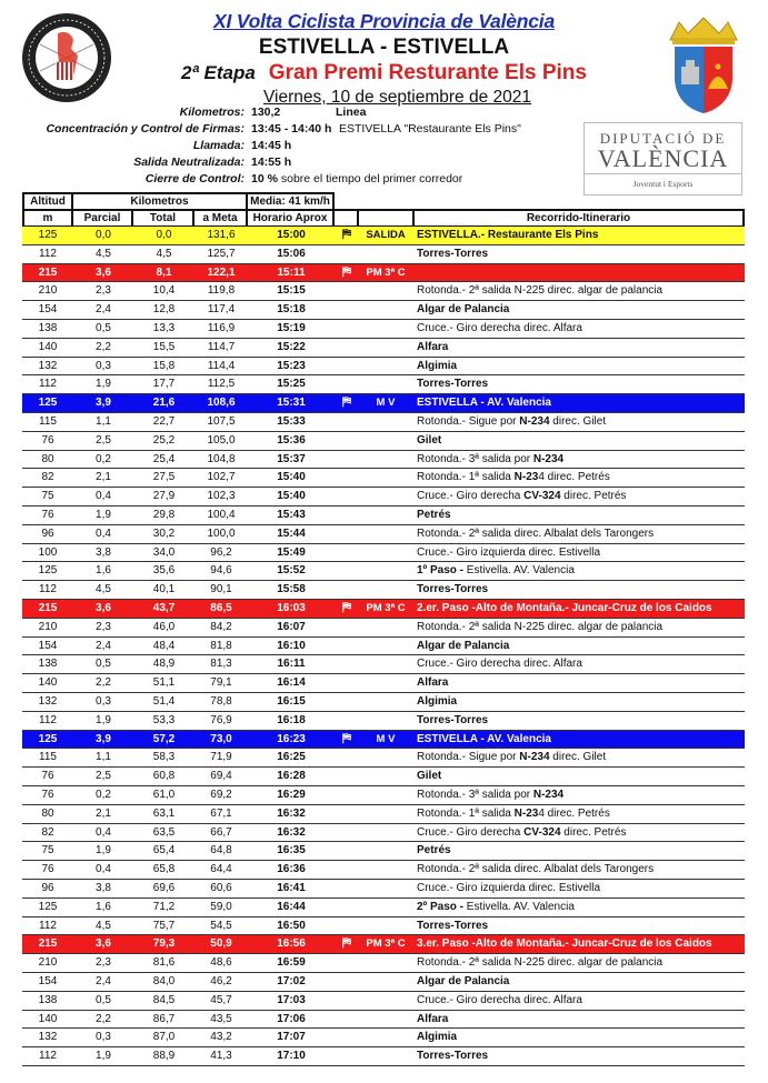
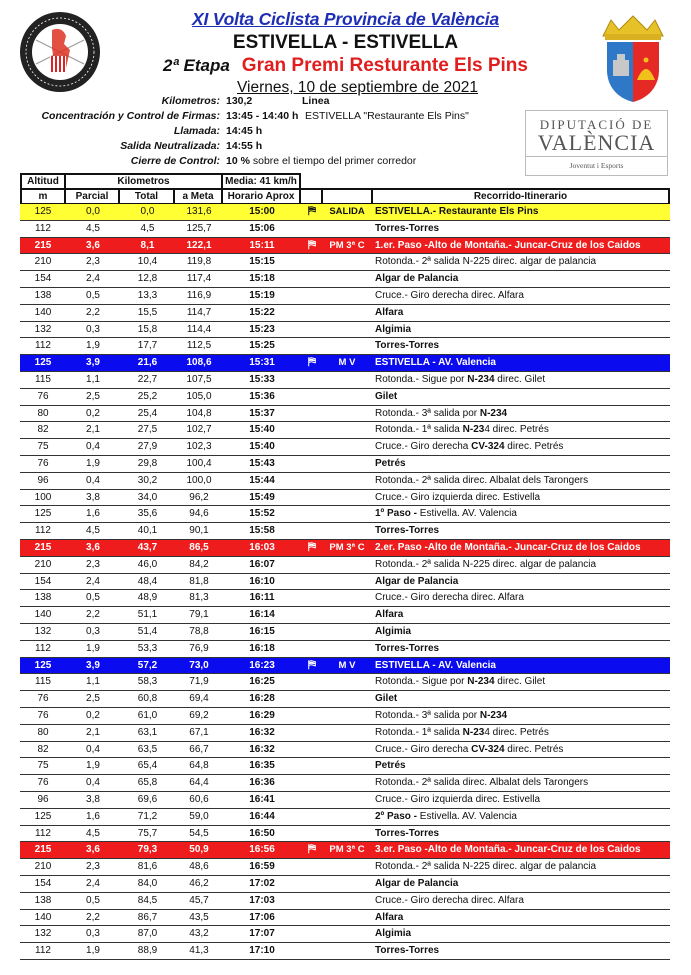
  DIPUTACIÓ DE
  VALÈNCIA
  Joventut i Esports
  XI Volta Ciclista Provincia de València
  ESTIVELLA - ESTIVELLA
  2ª Etapa Gran Premi Resturante Els Pins
  Viernes, 10 de septiembre de 2021
  Kilometros:
  130,2
  Linea
  Concentración y Control de Firmas:
  13:45 - 14:40 h
  ESTIVELLA "Restaurante Els Pins"
  Llamada:
  14:45 h
  Salida Neutralizada:
  14:55 h
  Cierre de Control:
  10 % sobre el tiempo del primer corredor
  Altitud
  Kilometros
  Media: 41 km/h
  m
  Parcial
  Total
  a Meta
  Horario Aprox
  Recorrido-Itinerario
  125
  0,0
  0,0
  131,6
  15:00
  ⛿
  SALIDA
  ESTIVELLA.- Restaurante Els Pins
  112
  4,5
  4,5
  125,7
  15:06
  Torres-Torres
  215
  3,6
  8,1
  122,1
  15:11
  ⛿
  PM 3ª C
+ 1.er. Paso -Alto de Montaña.- Juncar-Cruz de los Caidos
  210
  2,3
  10,4
  119,8
  15:15
  Rotonda.- 2ª salida N-225 direc. algar de palancia
  154
  2,4
  12,8
  117,4
  15:18
  Algar de Palancia
  138
  0,5
  13,3
  116,9
  15:19
  Cruce.- Giro derecha direc. Alfara
  140
  2,2
  15,5
  114,7
  15:22
  Alfara
  132
  0,3
  15,8
  114,4
  15:23
  Algimia
  112
  1,9
  17,7
  112,5
  15:25
  Torres-Torres
  125
  3,9
  21,6
  108,6
  15:31
  ⛿
  M V
  ESTIVELLA - AV. Valencia
  115
  1,1
  22,7
  107,5
  15:33
  Rotonda.- Sigue por N-234 direc. Gilet
  76
  2,5
  25,2
  105,0
  15:36
  Gilet
  80
  0,2
  25,4
  104,8
  15:37
  Rotonda.- 3ª salida por N-234
  82
  2,1
  27,5
  102,7
  15:40
  Rotonda.- 1ª salida N-234 direc. Petrés
  75
  0,4
  27,9
  102,3
  15:40
  Cruce.- Giro derecha CV-324 direc. Petrés
  76
  1,9
  29,8
  100,4
  15:43
  Petrés
  96
  0,4
  30,2
  100,0
  15:44
  Rotonda.- 2ª salida direc. Albalat dels Tarongers
  100
  3,8
  34,0
  96,2
  15:49
  Cruce.- Giro izquierda direc. Estivella
  125
  1,6
  35,6
  94,6
  15:52
  1º Paso - Estivella. AV. Valencia
  112
  4,5
  40,1
  90,1
  15:58
  Torres-Torres
  215
  3,6
  43,7
  86,5
  16:03
  ⛿
  PM 3ª C
  2.er. Paso -Alto de Montaña.- Juncar-Cruz de los Caidos
  210
  2,3
  46,0
  84,2
  16:07
  Rotonda.- 2ª salida N-225 direc. algar de palancia
  154
  2,4
  48,4
  81,8
  16:10
  Algar de Palancia
  138
  0,5
  48,9
  81,3
  16:11
  Cruce.- Giro derecha direc. Alfara
  140
  2,2
  51,1
  79,1
  16:14
  Alfara
  132
  0,3
  51,4
  78,8
  16:15
  Algimia
  112
  1,9
  53,3
  76,9
  16:18
  Torres-Torres
  125
  3,9
  57,2
  73,0
  16:23
  ⛿
  M V
  ESTIVELLA - AV. Valencia
  115
  1,1
  58,3
  71,9
  16:25
  Rotonda.- Sigue por N-234 direc. Gilet
  76
  2,5
  60,8
  69,4
  16:28
  Gilet
  76
  0,2
  61,0
  69,2
  16:29
  Rotonda.- 3ª salida por N-234
  80
  2,1
  63,1
  67,1
  16:32
  Rotonda.- 1ª salida N-234 direc. Petrés
  82
  0,4
  63,5
  66,7
  16:32
  Cruce.- Giro derecha CV-324 direc. Petrés
  75
  1,9
  65,4
  64,8
  16:35
  Petrés
  76
  0,4
  65,8
  64,4
  16:36
  Rotonda.- 2ª salida direc. Albalat dels Tarongers
  96
  3,8
  69,6
  60,6
  16:41
  Cruce.- Giro izquierda direc. Estivella
  125
  1,6
  71,2
  59,0
  16:44
  2º Paso - Estivella. AV. Valencia
  112
  4,5
  75,7
  54,5
  16:50
  Torres-Torres
  215
  3,6
  79,3
  50,9
  16:56
  ⛿
  PM 3ª C
  3.er. Paso -Alto de Montaña.- Juncar-Cruz de los Caidos
  210
  2,3
  81,6
  48,6
  16:59
  Rotonda.- 2ª salida N-225 direc. algar de palancia
  154
  2,4
  84,0
  46,2
  17:02
  Algar de Palancia
  138
  0,5
  84,5
  45,7
  17:03
  Cruce.- Giro derecha direc. Alfara
  140
  2,2
  86,7
  43,5
  17:06
  Alfara
  132
  0,3
  87,0
  43,2
  17:07
  Algimia
  112
  1,9
  88,9
  41,3
  17:10
  Torres-Torres
